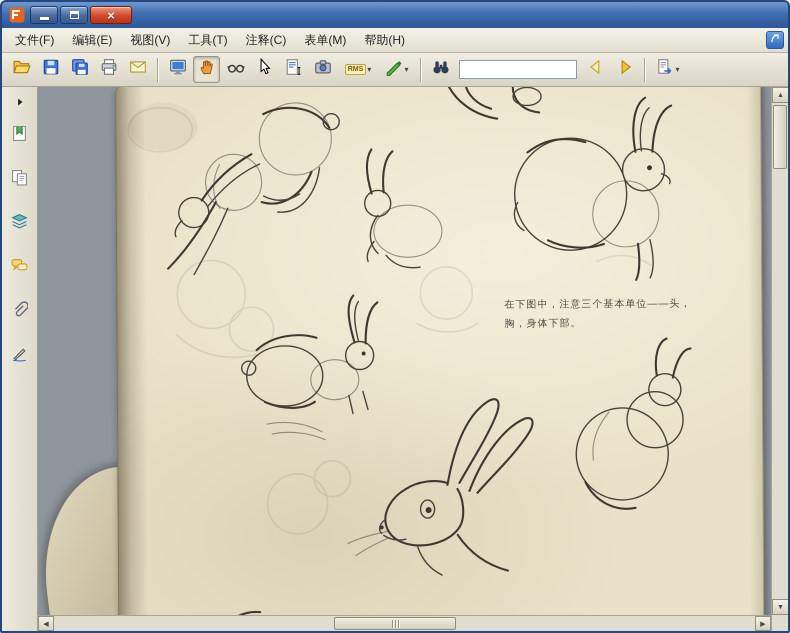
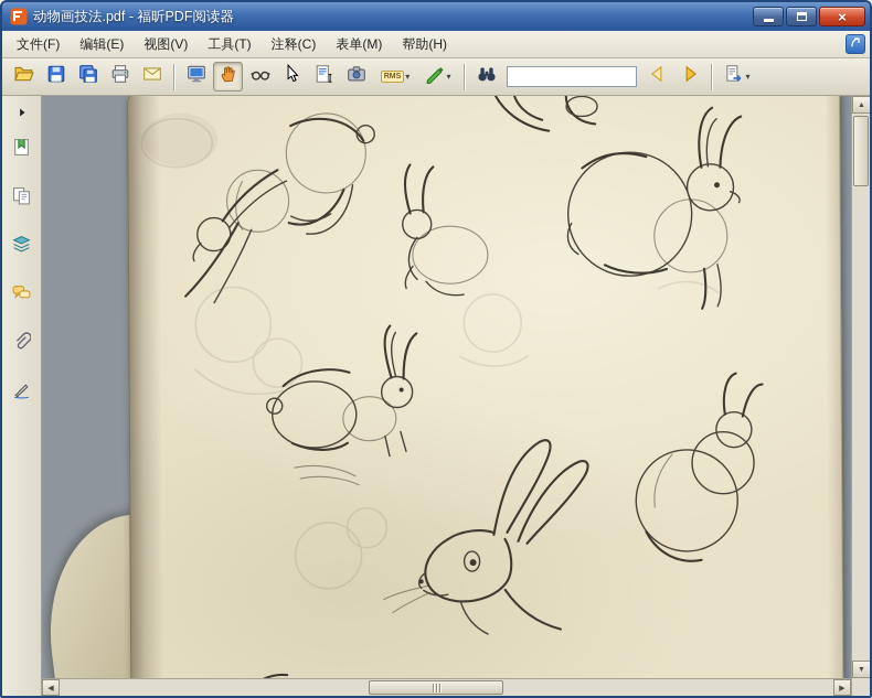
+ 动物画技法.pdf - 福昕PDF阅读器
  ×
  文件(F)
  编辑(E)
  视图(V)
  工具(T)
  注释(C)
  表单(M)
  帮助(H)
  ▾
  ▾
  ▾
- 在下图中，注意三个基本单位——头，胸，身体下部。
